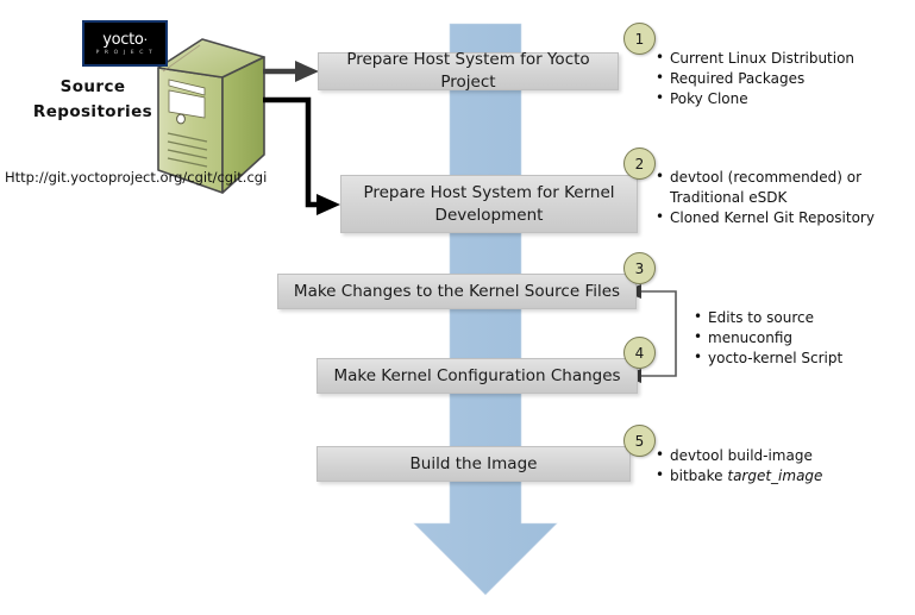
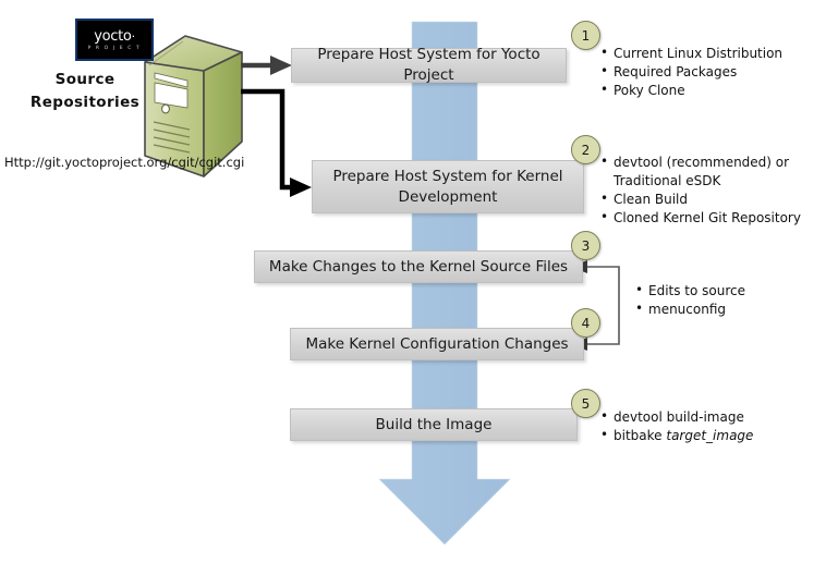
  yocto·
  Source
  Repositories
  Http://git.yoctoproject.org/cgit/cgit.cgi
  Prepare Host System for Yocto Project
  Prepare Host System for Kernel
  Development
  Make Changes to the Kernel Source Files
  Make Kernel Configuration Changes
  Build the Image
  1
  2
  3
  4
  5
  Current Linux Distribution
  Required Packages
  Poky Clone
  devtool (recommended) or
  Traditional eSDK
+ Clean Build
  Cloned Kernel Git Repository
  Edits to source
  menuconfig
- yocto-kernel Script
  devtool build-image
  bitbake target_image
